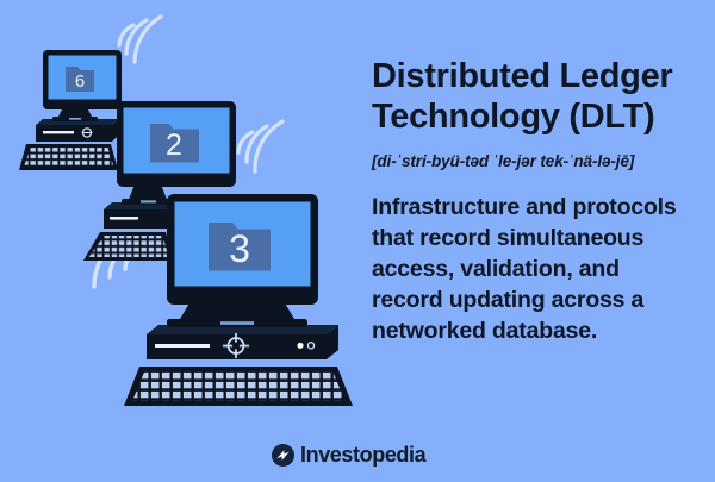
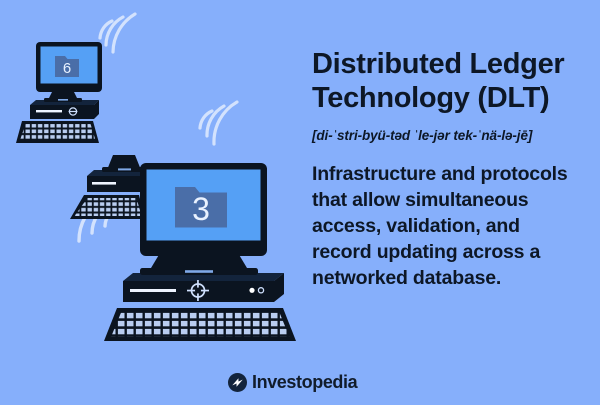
  6
- 2
  3
  Distributed Ledger
  Technology (DLT)
  [di-ˈstri-byü-təd ˈle-jər tek-ˈnä-lə-jē]
- Infrastructure and protocols that record simultaneous access, validation, and record updating across a networked database.
+ Infrastructure and protocols that allow simultaneous access, validation, and record updating across a networked database.
  Investopedia
